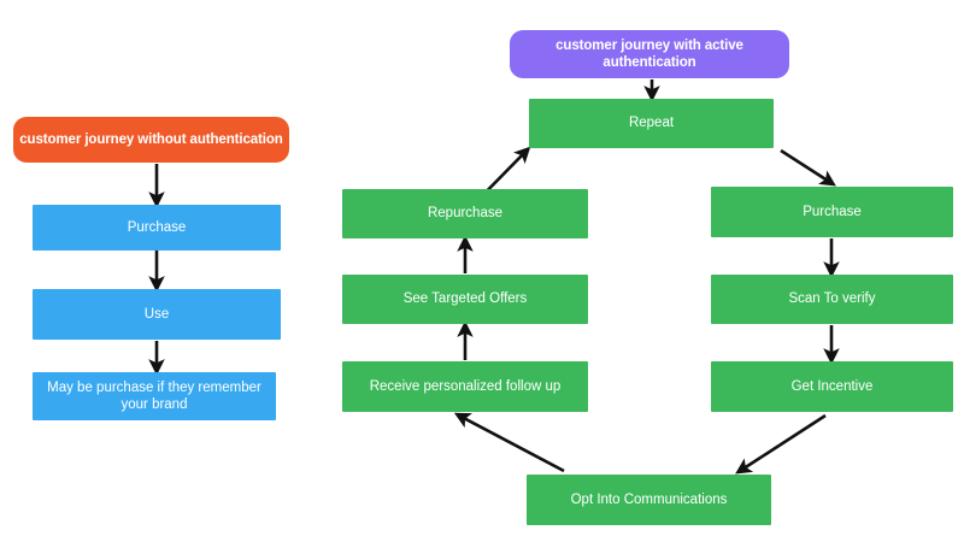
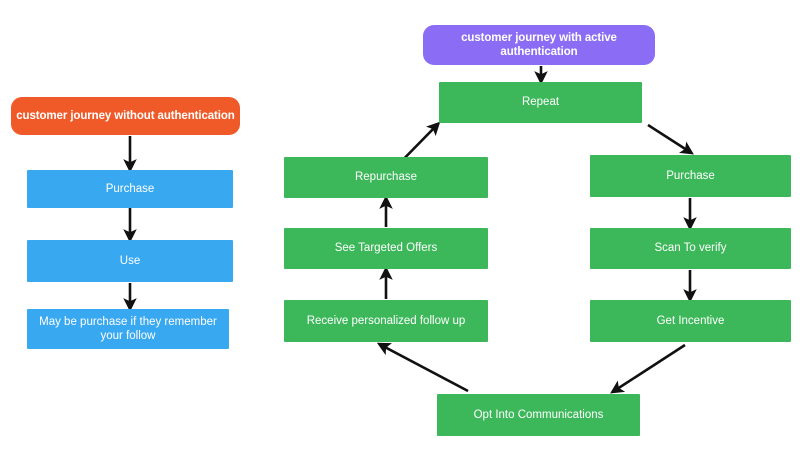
  customer journey without authentication
  Purchase
  Use
- May be purchase if they remember your brand
+ May be purchase if they remember your follow
  customer journey with active authentication
  Repeat
  Repurchase
  Purchase
  See Targeted Offers
  Scan To verify
  Receive personalized follow up
  Get Incentive
  Opt Into Communications
